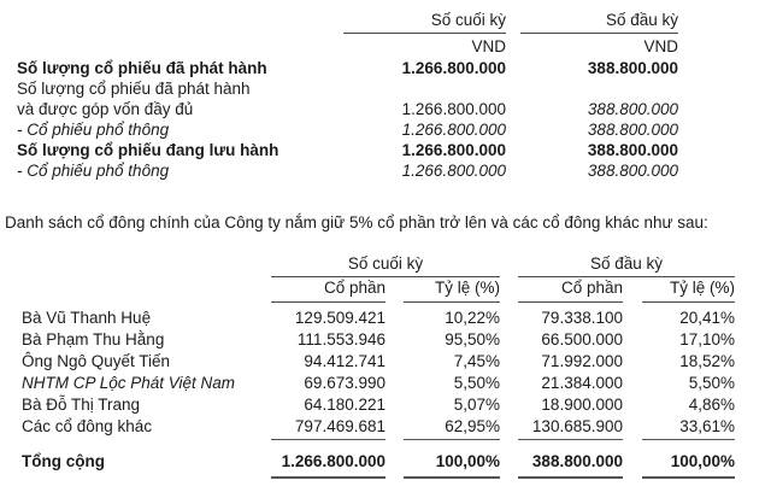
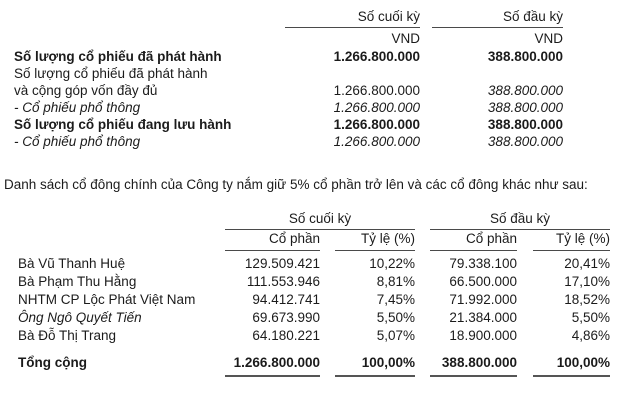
  Số cuối kỳ
  Số đầu kỳ
  VND
  VND
  Số lượng cổ phiếu đã phát hành
  1.266.800.000
  388.800.000
  Số lượng cổ phiếu đã phát hành
- và được góp vốn đầy đủ
+ và cộng góp vốn đầy đủ
  1.266.800.000
  388.800.000
  - Cổ phiếu phổ thông
  1.266.800.000
  388.800.000
  Số lượng cổ phiếu đang lưu hành
  1.266.800.000
  388.800.000
  - Cổ phiếu phổ thông
  1.266.800.000
  388.800.000
  Danh sách cổ đông chính của Công ty nắm giữ 5% cổ phần trở lên và các cổ đông khác như sau:
  Số cuối kỳ
  Số đầu kỳ
  Cổ phần
  Tỷ lệ (%)
  Cổ phần
  Tỷ lệ (%)
  Bà Vũ Thanh Huệ
  129.509.421
  10,22%
  79.338.100
  20,41%
  Bà Phạm Thu Hằng
  111.553.946
- 95,50%
+ 8,81%
  66.500.000
  17,10%
- Ông Ngô Quyết Tiến
+ NHTM CP Lộc Phát Việt Nam
  94.412.741
  7,45%
  71.992.000
  18,52%
- NHTM CP Lộc Phát Việt Nam
+ Ông Ngô Quyết Tiến
  69.673.990
  5,50%
  21.384.000
  5,50%
  Bà Đỗ Thị Trang
  64.180.221
  5,07%
  18.900.000
  4,86%
- Các cổ đông khác
- 797.469.681
- 62,95%
- 130.685.900
- 33,61%
  Tổng cộng
  1.266.800.000
  100,00%
  388.800.000
  100,00%
